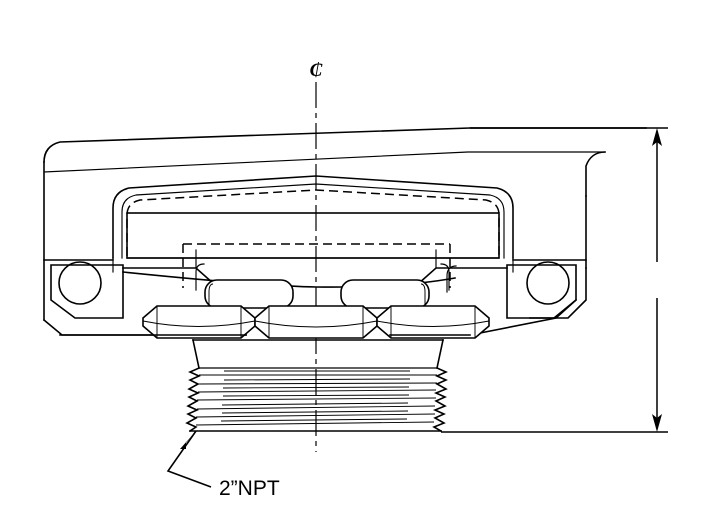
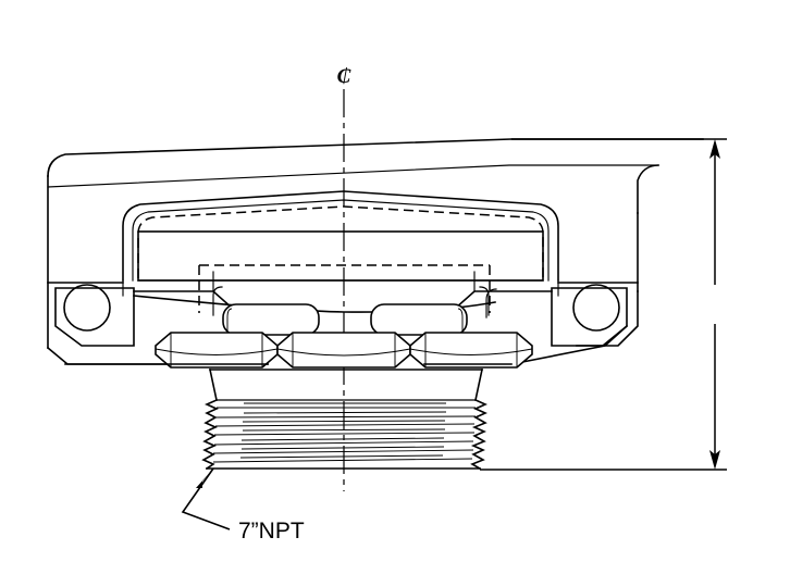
- 2”NPT
+ 7”NPT
  ₵
